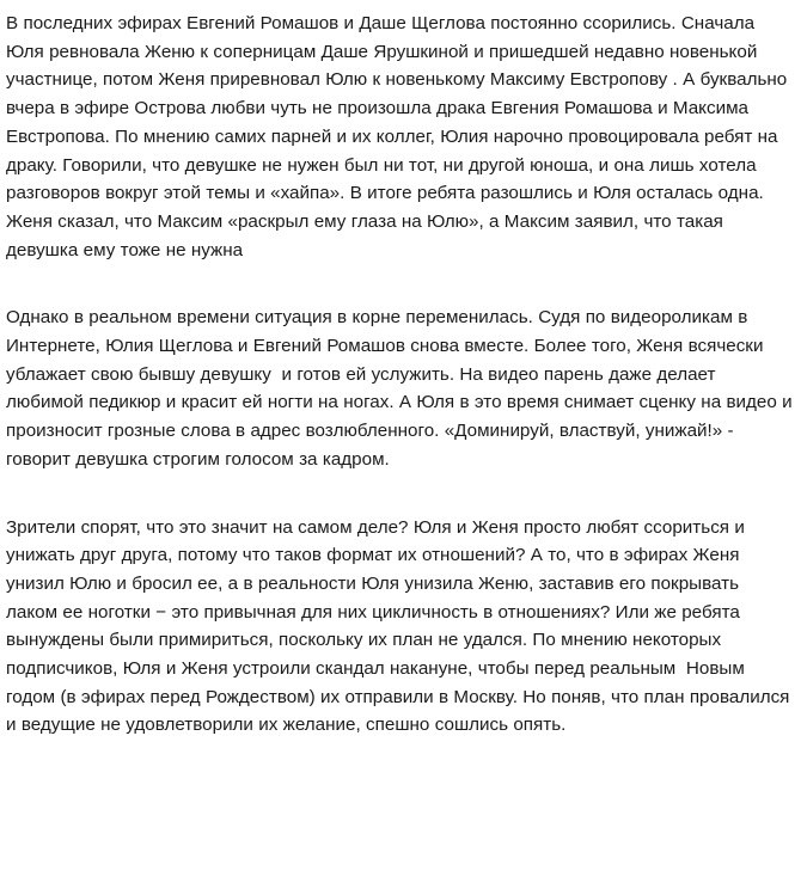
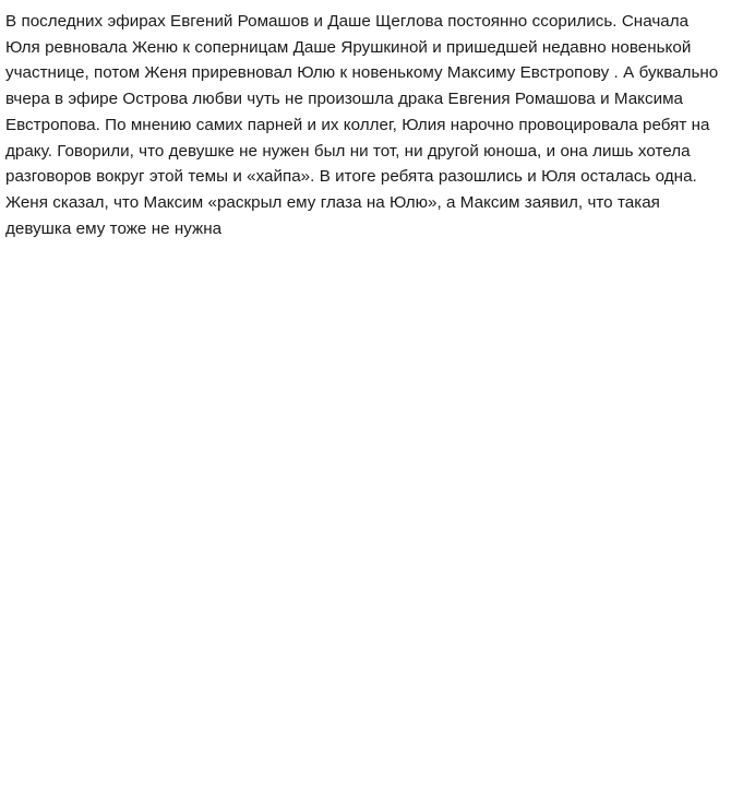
  В последних эфирах Евгений Ромашов и Даше Щеглова постоянно ссорились. Сначала Юля ревновала Женю к соперницам Даше Ярушкиной и пришедшей недавно новенькой участнице, потом Женя приревновал Юлю к новенькому Максиму Евстропову . А буквально вчера в эфире Острова любви чуть не произошла драка Евгения Ромашова и Максима Евстропова. По мнению самих парней и их коллег, Юлия нарочно провоцировала ребят на драку. Говорили, что девушке не нужен был ни тот, ни другой юноша, и она лишь хотела разговоров вокруг этой темы и «хайпа». В итоге ребята разошлись и Юля осталась одна. Женя сказал, что Максим «раскрыл ему глаза на Юлю», а Максим заявил, что такая девушка ему тоже не нужна
- Однако в реальном времени ситуация в корне переменилась. Судя по видеороликам в Интернете, Юлия Щеглова и Евгений Ромашов снова вместе. Более того, Женя всячески ублажает свою бывшу девушку и готов ей услужить. На видео парень даже делает любимой педикюр и красит ей ногти на ногах. А Юля в это время снимает сценку на видео и произносит грозные слова в адрес возлюбленного. «Доминируй, властвуй, унижай!» - говорит девушка строгим голосом за кадром.
- Зрители спорят, что это значит на самом деле? Юля и Женя просто любят ссориться и унижать друг друга, потому что таков формат их отношений? А то, что в эфирах Женя унизил Юлю и бросил ее, а в реальности Юля унизила Женю, заставив его покрывать лаком ее ноготки − это привычная для них цикличность в отношениях? Или же ребята вынуждены были примириться, поскольку их план не удался. По мнению некоторых подписчиков, Юля и Женя устроили скандал накануне, чтобы перед реальным Новым годом (в эфирах перед Рождеством) их отправили в Москву. Но поняв, что план провалился и ведущие не удовлетворили их желание, спешно сошлись опять.
